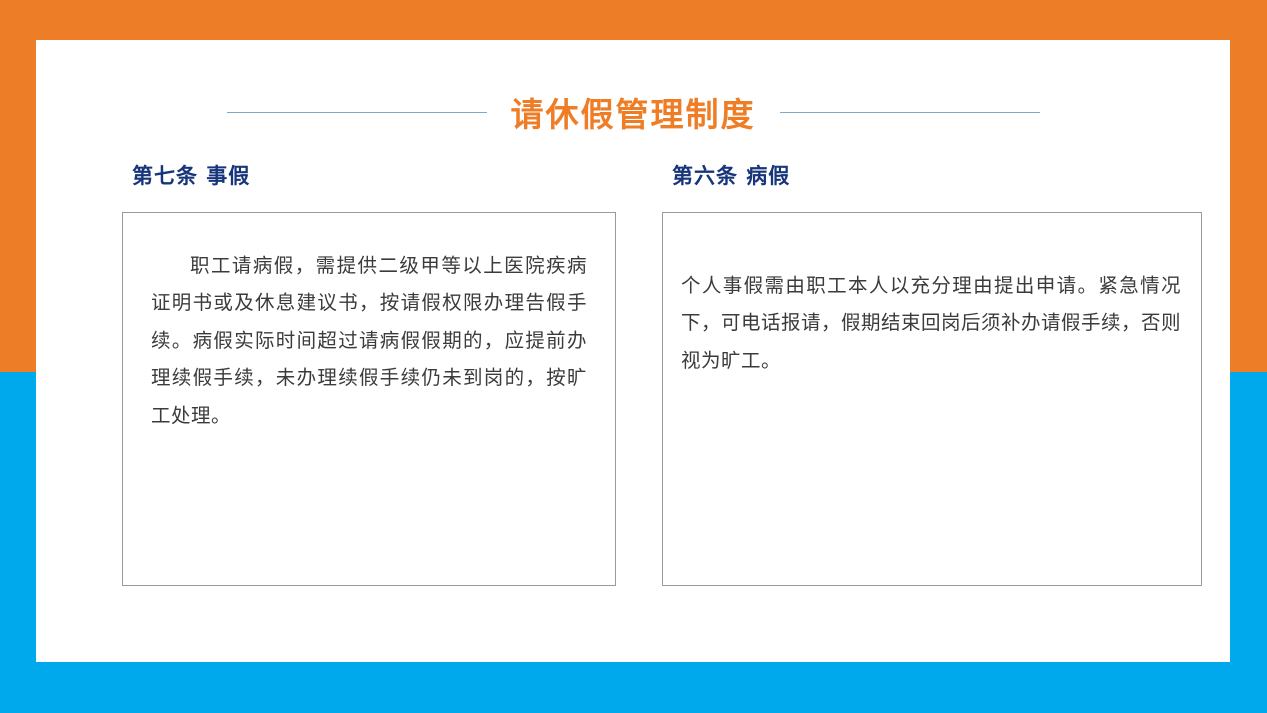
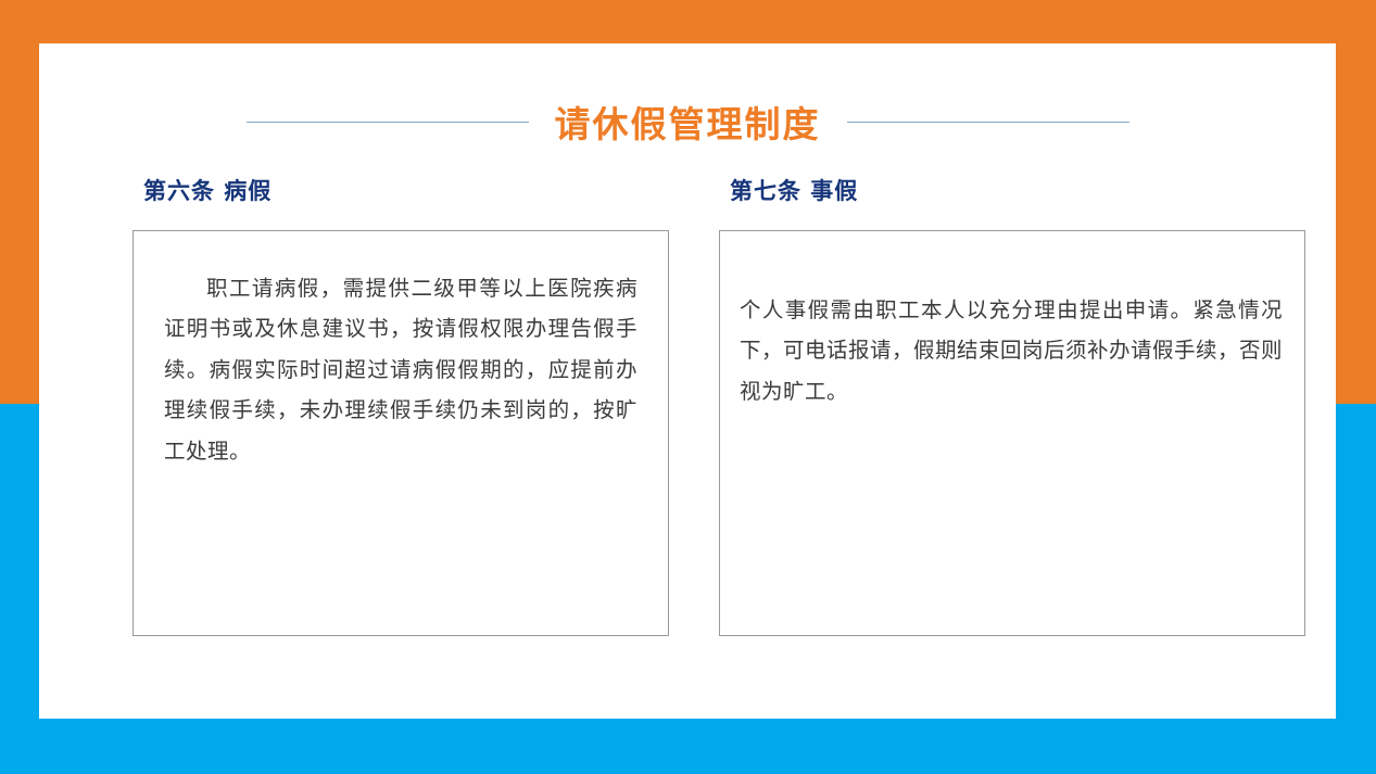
  请休假管理制度
- 第七条 事假
+ 第六条 病假
  职工请病假，需提供二级甲等以上医院疾病证明书或及休息建议书，按请假权限办理告假手续。病假实际时间超过请病假假期的，应提前办理续假手续，未办理续假手续仍未到岗的，按旷工处理。
- 第六条 病假
+ 第七条 事假
  个人事假需由职工本人以充分理由提出申请。紧急情况下，可电话报请，假期结束回岗后须补办请假手续，否则视为旷工。
